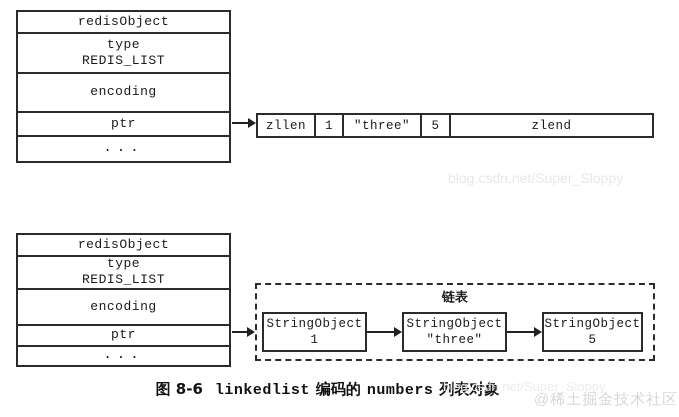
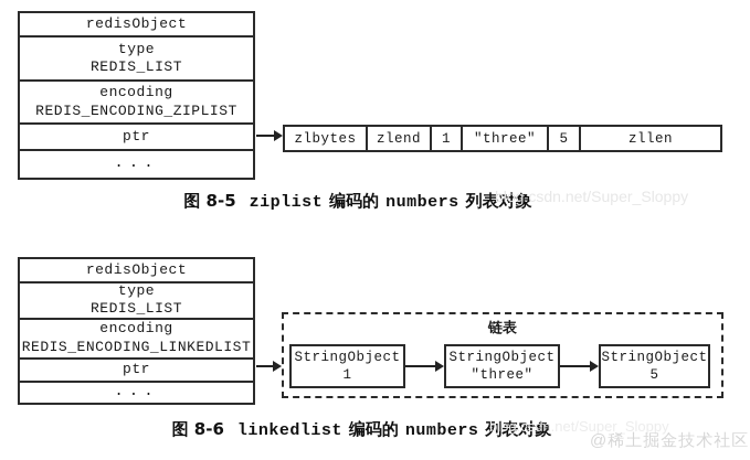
  redisObject
  type
  REDIS_LIST
  encoding
+ REDIS_ENCODING_ZIPLIST
  ptr
  ...
+ zlbytes
- zllen
+ zlend
  1
  "three"
  5
- zlend
+ zllen
+ 图 8-5 ziplist 编码的 numbers 列表对象
  blog.csdn.net/Super_Sloppy
  redisObject
  type
  REDIS_LIST
  encoding
+ REDIS_ENCODING_LINKEDLIST
  ptr
  ...
  链表
  StringObject
  1
  StringObject
  "three"
  StringObject
  5
  图 8-6 linkedlist 编码的 numbers 列表对象
  blog.csdn.net/Super_Sloppy
  @稀土掘金技术社区
